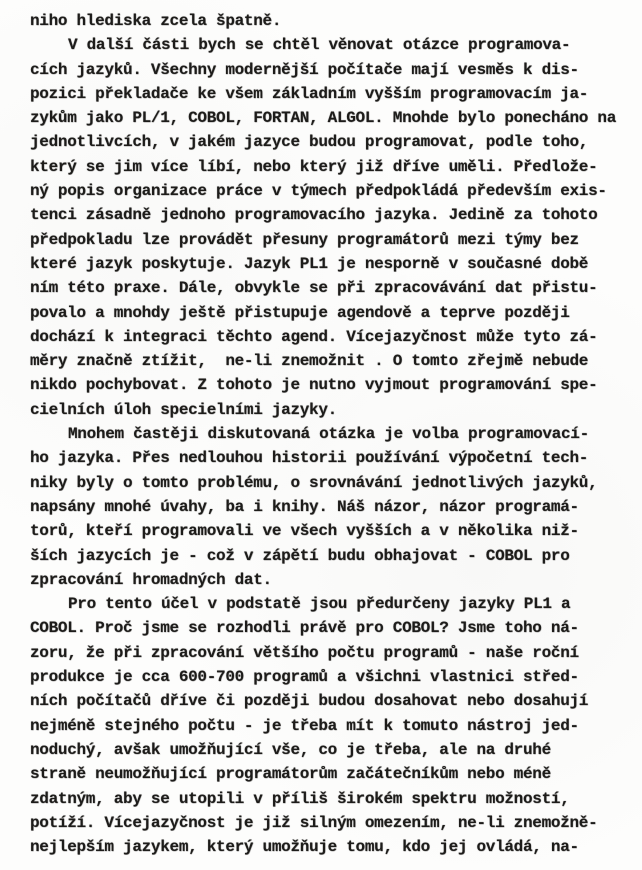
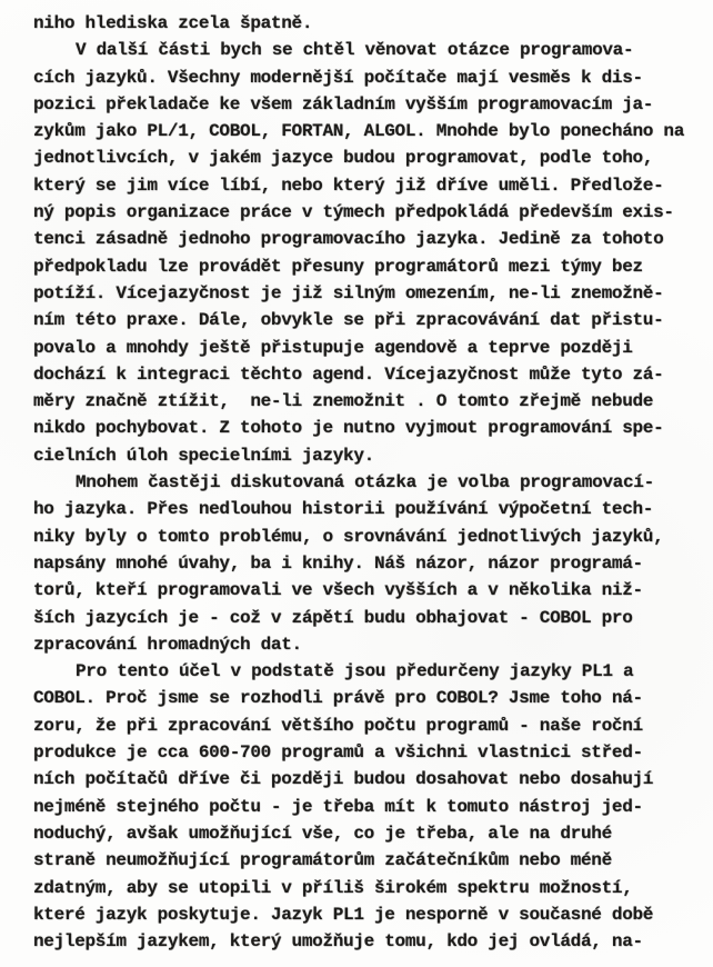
  niho hlediska zcela špatně.
  V další části bych se chtěl věnovat otázce programova-
  cích jazyků. Všechny modernější počítače mají vesměs k dis-
  pozici překladače ke všem základním vyšším programovacím ja-
  zykům jako PL/1, COBOL, FORTAN, ALGOL. Mnohde bylo ponecháno na
  jednotlivcích, v jakém jazyce budou programovat, podle toho,
  který se jim více líbí, nebo který již dříve uměli. Předlože-
  ný popis organizace práce v týmech předpokládá především exis-
  tenci zásadně jednoho programovacího jazyka. Jedině za tohoto
  předpokladu lze provádět přesuny programátorů mezi týmy bez
- které jazyk poskytuje. Jazyk PL1 je nesporně v současné době
+ potíží. Vícejazyčnost je již silným omezením, ne-li znemožně-
  ním této praxe. Dále, obvykle se při zpracovávání dat přistu-
  povalo a mnohdy ještě přistupuje agendově a teprve později
  dochází k integraci těchto agend. Vícejazyčnost může tyto zá-
  měry značně ztížit, ne-li znemožnit . O tomto zřejmě nebude
  nikdo pochybovat. Z tohoto je nutno vyjmout programování spe-
  cielních úloh specielními jazyky.
  Mnohem častěji diskutovaná otázka je volba programovací-
  ho jazyka. Přes nedlouhou historii používání výpočetní tech-
  niky byly o tomto problému, o srovnávání jednotlivých jazyků,
  napsány mnohé úvahy, ba i knihy. Náš názor, názor programá-
  torů, kteří programovali ve všech vyšších a v několika niž-
  ších jazycích je - což v zápětí budu obhajovat - COBOL pro
  zpracování hromadných dat.
  Pro tento účel v podstatě jsou předurčeny jazyky PL1 a
  COBOL. Proč jsme se rozhodli právě pro COBOL? Jsme toho ná-
  zoru, že při zpracování většího počtu programů - naše roční
  produkce je cca 600-700 programů a všichni vlastnici střed-
  ních počítačů dříve či později budou dosahovat nebo dosahují
  nejméně stejného počtu - je třeba mít k tomuto nástroj jed-
  noduchý, avšak umožňující vše, co je třeba, ale na druhé
  straně neumožňující programátorům začátečníkům nebo méně
  zdatným, aby se utopili v příliš širokém spektru možností,
- potíží. Vícejazyčnost je již silným omezením, ne-li znemožně-
+ které jazyk poskytuje. Jazyk PL1 je nesporně v současné době
  nejlepším jazykem, který umožňuje tomu, kdo jej ovládá, na-
